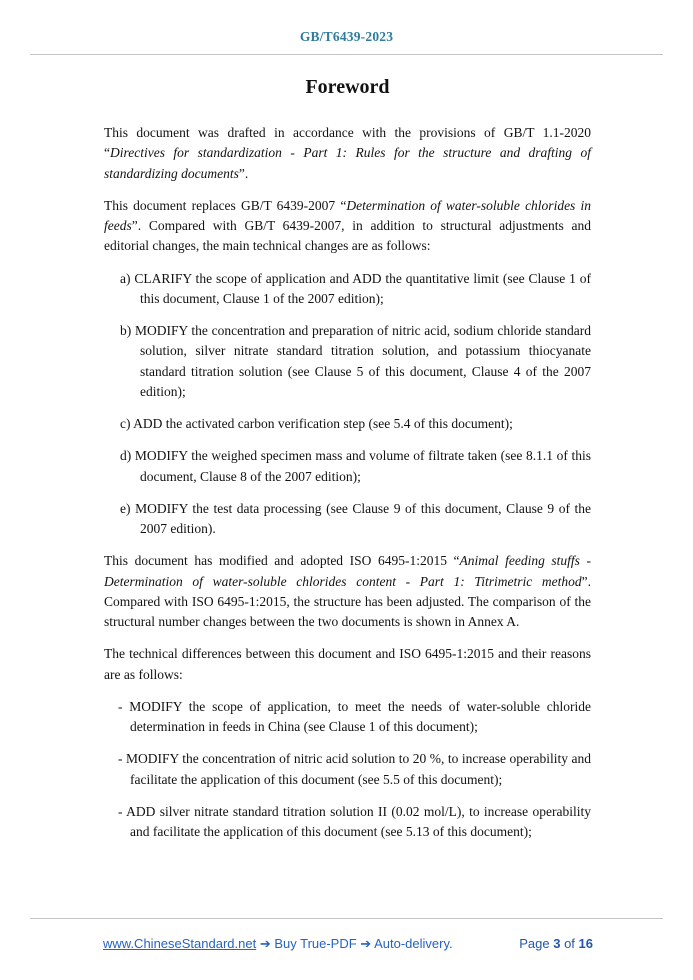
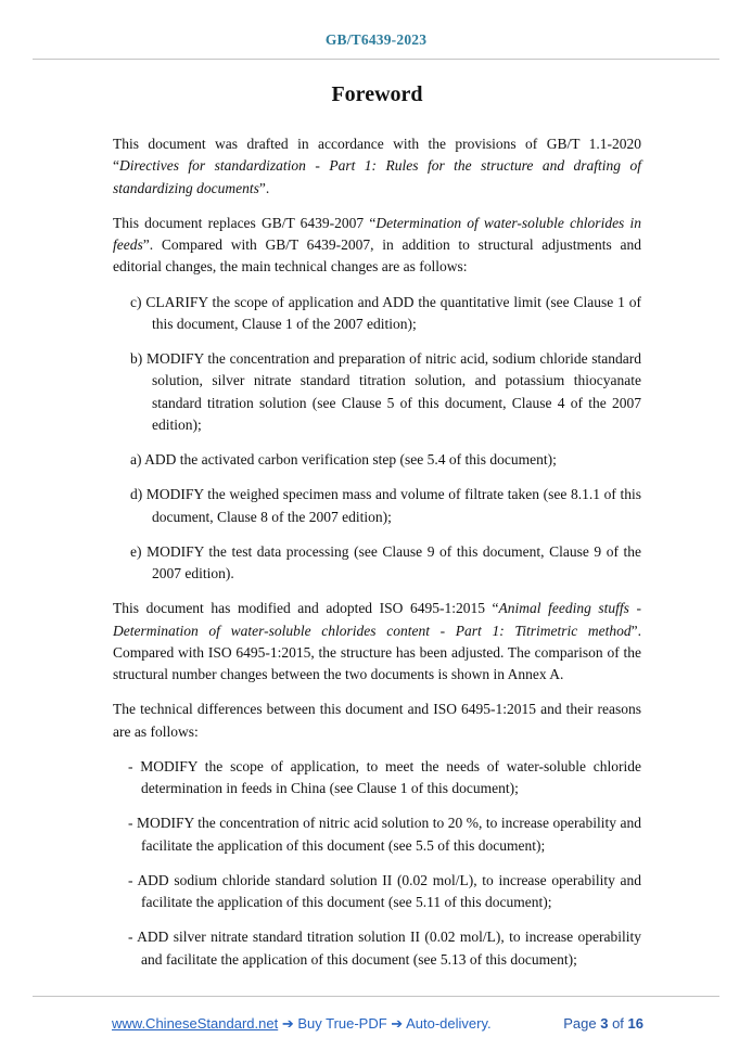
  GB/T6439-2023
  Foreword
  This document was drafted in accordance with the provisions of GB/T 1.1-2020 “Directives for standardization - Part 1: Rules for the structure and drafting of standardizing documents”.
  This document replaces GB/T 6439-2007 “Determination of water-soluble chlorides in feeds”. Compared with GB/T 6439-2007, in addition to structural adjustments and editorial changes, the main technical changes are as follows:
- a) CLARIFY the scope of application and ADD the quantitative limit (see Clause 1 of this document, Clause 1 of the 2007 edition);
+ c) CLARIFY the scope of application and ADD the quantitative limit (see Clause 1 of this document, Clause 1 of the 2007 edition);
  b) MODIFY the concentration and preparation of nitric acid, sodium chloride standard solution, silver nitrate standard titration solution, and potassium thiocyanate standard titration solution (see Clause 5 of this document, Clause 4 of the 2007 edition);
- c) ADD the activated carbon verification step (see 5.4 of this document);
+ a) ADD the activated carbon verification step (see 5.4 of this document);
  d) MODIFY the weighed specimen mass and volume of filtrate taken (see 8.1.1 of this document, Clause 8 of the 2007 edition);
  e) MODIFY the test data processing (see Clause 9 of this document, Clause 9 of the 2007 edition).
  This document has modified and adopted ISO 6495-1:2015 “Animal feeding stuffs - Determination of water-soluble chlorides content - Part 1: Titrimetric method”. Compared with ISO 6495-1:2015, the structure has been adjusted. The comparison of the structural number changes between the two documents is shown in Annex A.
  The technical differences between this document and ISO 6495-1:2015 and their reasons are as follows:
  - MODIFY the scope of application, to meet the needs of water-soluble chloride determination in feeds in China (see Clause 1 of this document);
  - MODIFY the concentration of nitric acid solution to 20 %, to increase operability and facilitate the application of this document (see 5.5 of this document);
+ - ADD sodium chloride standard solution II (0.02 mol/L), to increase operability and facilitate the application of this document (see 5.11 of this document);
  - ADD silver nitrate standard titration solution II (0.02 mol/L), to increase operability and facilitate the application of this document (see 5.13 of this document);
  www.ChineseStandard.net ➔ Buy True-PDF ➔ Auto-delivery.
  Page 3 of 16
